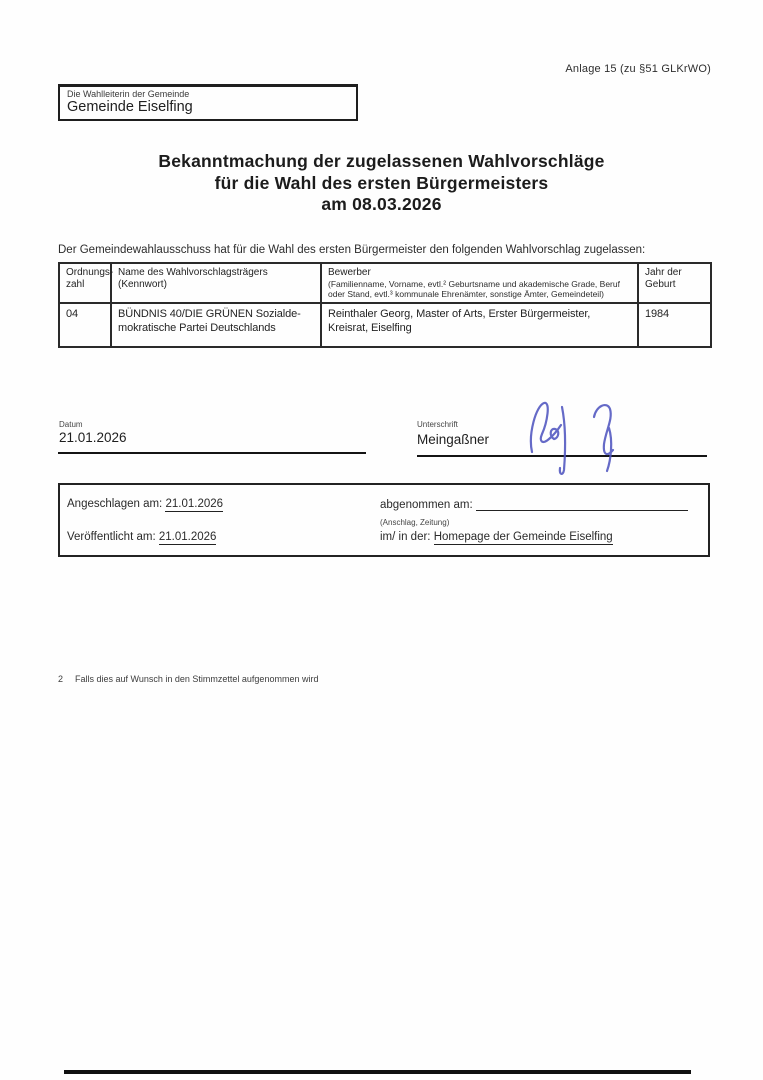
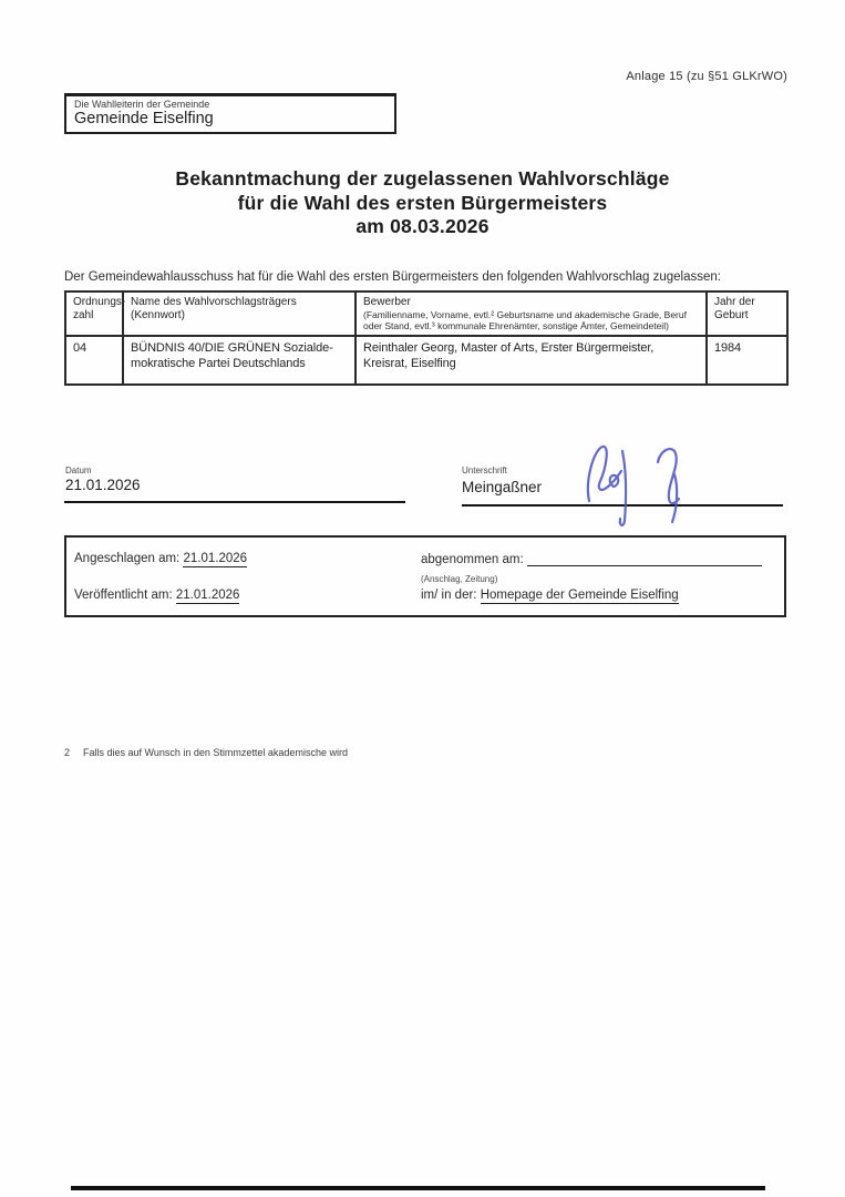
  Anlage 15 (zu §51 GLKrWO)
  Die Wahlleiterin der Gemeinde
  Gemeinde Eiselfing
  Bekanntmachung der zugelassenen Wahlvorschläge
  für die Wahl des ersten Bürgermeisters
  am 08.03.2026
- Der Gemeindewahlausschuss hat für die Wahl des ersten Bürgermeister den folgenden Wahlvorschlag zugelassen:
+ Der Gemeindewahlausschuss hat für die Wahl des ersten Bürgermeisters den folgenden Wahlvorschlag zugelassen:
  Ordnungs- zahl	Name des Wahlvorschlagsträgers (Kennwort)	Bewerber (Familienname, Vorname, evtl.² Geburtsname und akademische Grade, Beruf oder Stand, evtl.³ kommunale Ehrenämter, sonstige Ämter, Gemeindeteil)	Jahr der Geburt
  04	BÜNDNIS 40/DIE GRÜNEN Sozialde-mokratische Partei Deutschlands	Reinthaler Georg, Master of Arts, Erster Bürgermeister, Kreisrat, Eiselfing	1984
  Datum
  21.01.2026
  Unterschrift
  Meingaßner
  Angeschlagen am: 21.01.2026
  Veröffentlicht am: 21.01.2026
  abgenommen am:
  (Anschlag, Zeitung)
  im/ in der: Homepage der Gemeinde Eiselfing
  2
- Falls dies auf Wunsch in den Stimmzettel aufgenommen wird
+ Falls dies auf Wunsch in den Stimmzettel akademische wird
